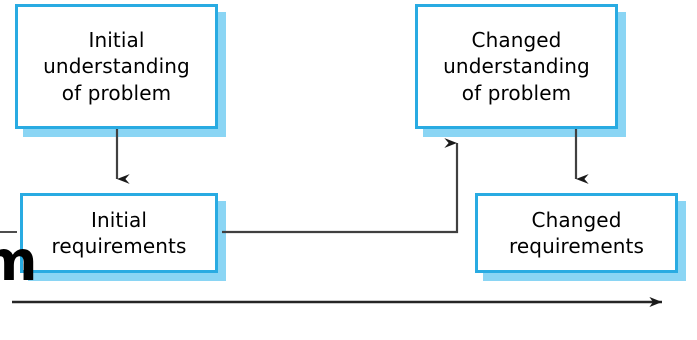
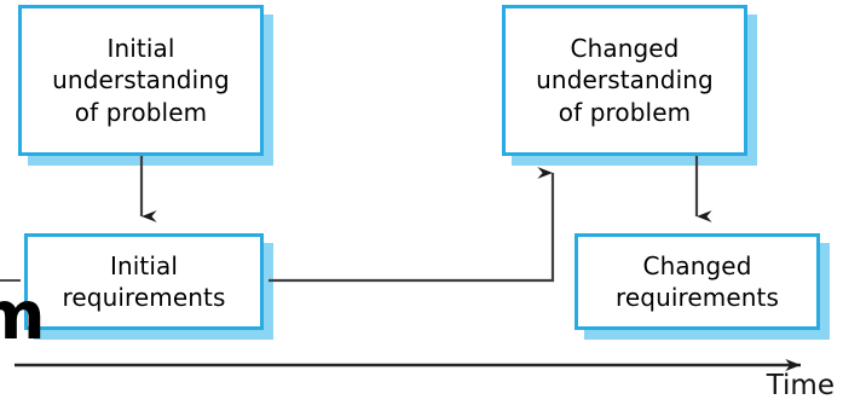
  Initial
  understanding
  of problem
  Initial
  requirements
  Changed
  understanding
  of problem
  Changed
  requirements
+ Time
